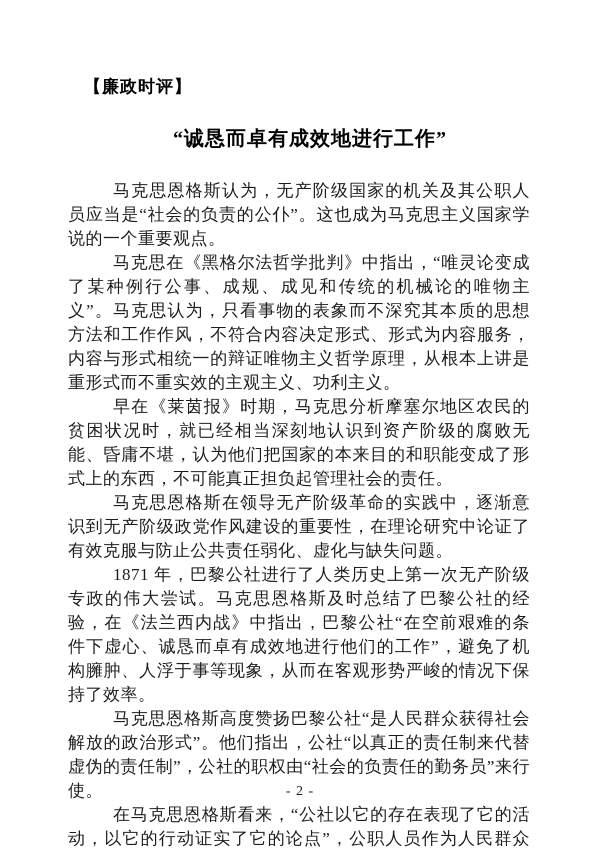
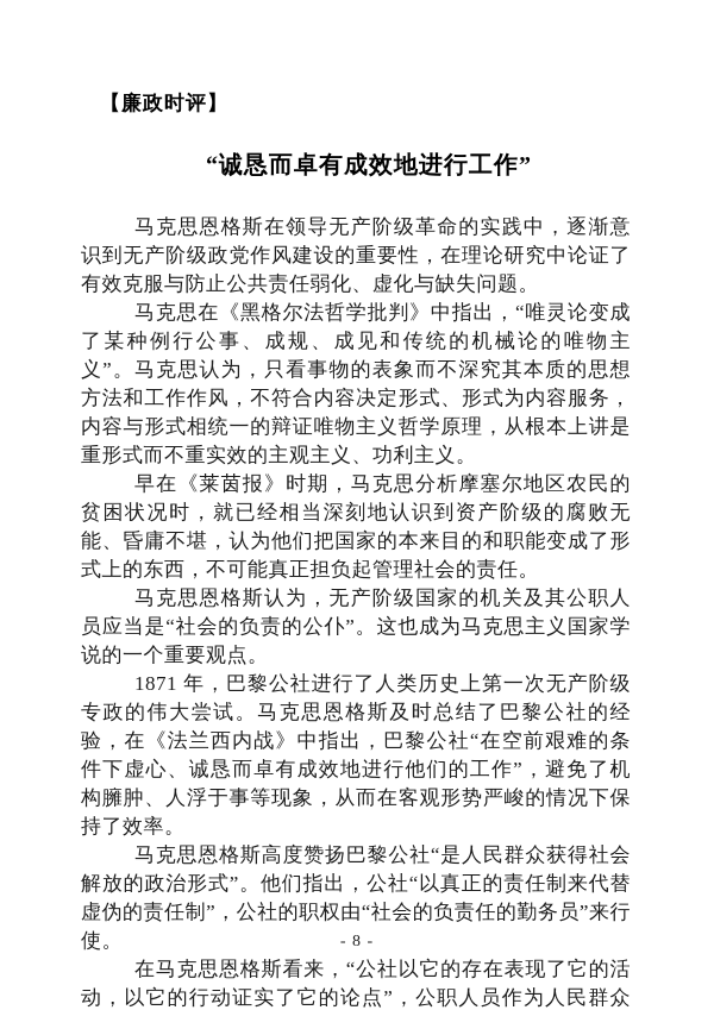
  【廉政时评】
  “诚恳而卓有成效地进行工作”
- 马克思恩格斯认为，无产阶级国家的机关及其公职人员应当是“社会的负责的公仆”。这也成为马克思主义国家学说的一个重要观点。
+ 马克思恩格斯在领导无产阶级革命的实践中，逐渐意识到无产阶级政党作风建设的重要性，在理论研究中论证了有效克服与防止公共责任弱化、虚化与缺失问题。
  马克思在《黑格尔法哲学批判》中指出，“唯灵论变成了某种例行公事、成规、成见和传统的机械论的唯物主义”。马克思认为，只看事物的表象而不深究其本质的思想方法和工作作风，不符合内容决定形式、形式为内容服务，内容与形式相统一的辩证唯物主义哲学原理，从根本上讲是重形式而不重实效的主观主义、功利主义。
  早在《莱茵报》时期，马克思分析摩塞尔地区农民的贫困状况时，就已经相当深刻地认识到资产阶级的腐败无能、昏庸不堪，认为他们把国家的本来目的和职能变成了形式上的东西，不可能真正担负起管理社会的责任。
- 马克思恩格斯在领导无产阶级革命的实践中，逐渐意识到无产阶级政党作风建设的重要性，在理论研究中论证了有效克服与防止公共责任弱化、虚化与缺失问题。
+ 马克思恩格斯认为，无产阶级国家的机关及其公职人员应当是“社会的负责的公仆”。这也成为马克思主义国家学说的一个重要观点。
  1871 年，巴黎公社进行了人类历史上第一次无产阶级专政的伟大尝试。马克思恩格斯及时总结了巴黎公社的经验，在《法兰西内战》中指出，巴黎公社“在空前艰难的条件下虚心、诚恳而卓有成效地进行他们的工作”，避免了机构臃肿、人浮于事等现象，从而在客观形势严峻的情况下保持了效率。
  马克思恩格斯高度赞扬巴黎公社“是人民群众获得社会解放的政治形式”。他们指出，公社“以真正的责任制来代替虚伪的责任制”，公社的职权由“社会的负责任的勤务员”来行使。
  在马克思恩格斯看来，“公社以它的存在表现了它的活动，以它的行动证实了它的论点”，公职人员作为人民群众
- - 2 -
+ - 8 -
